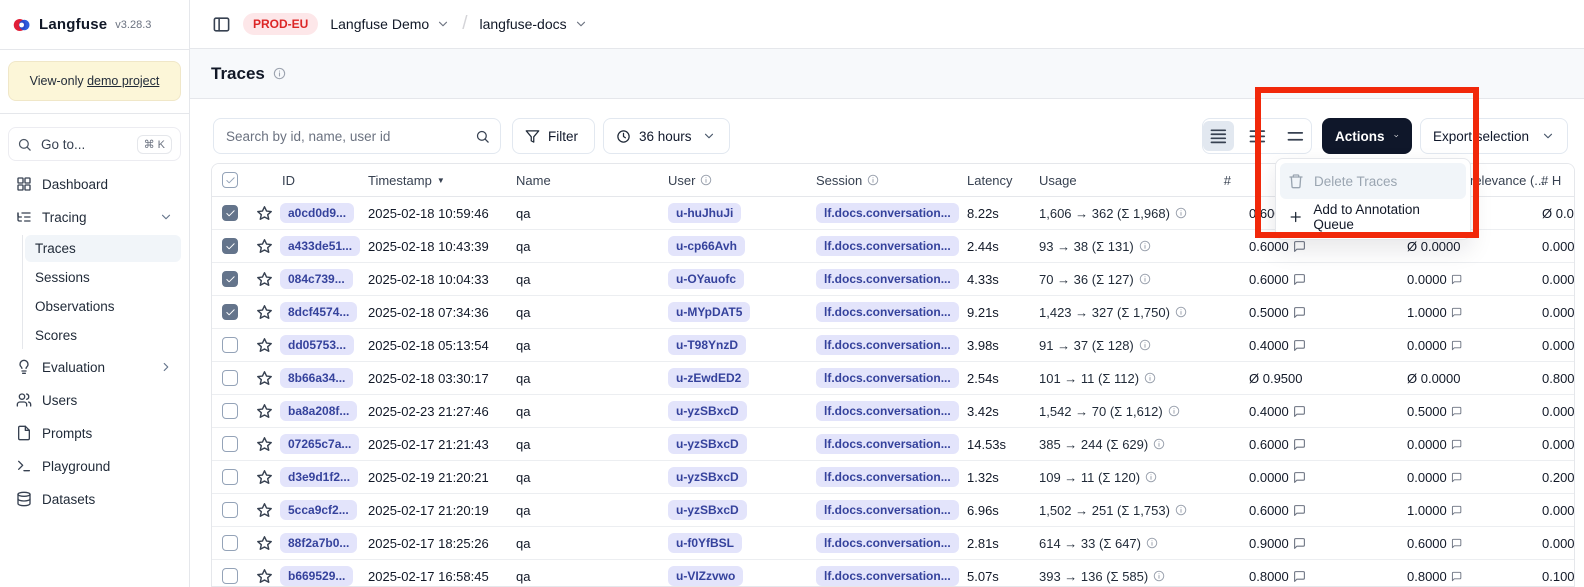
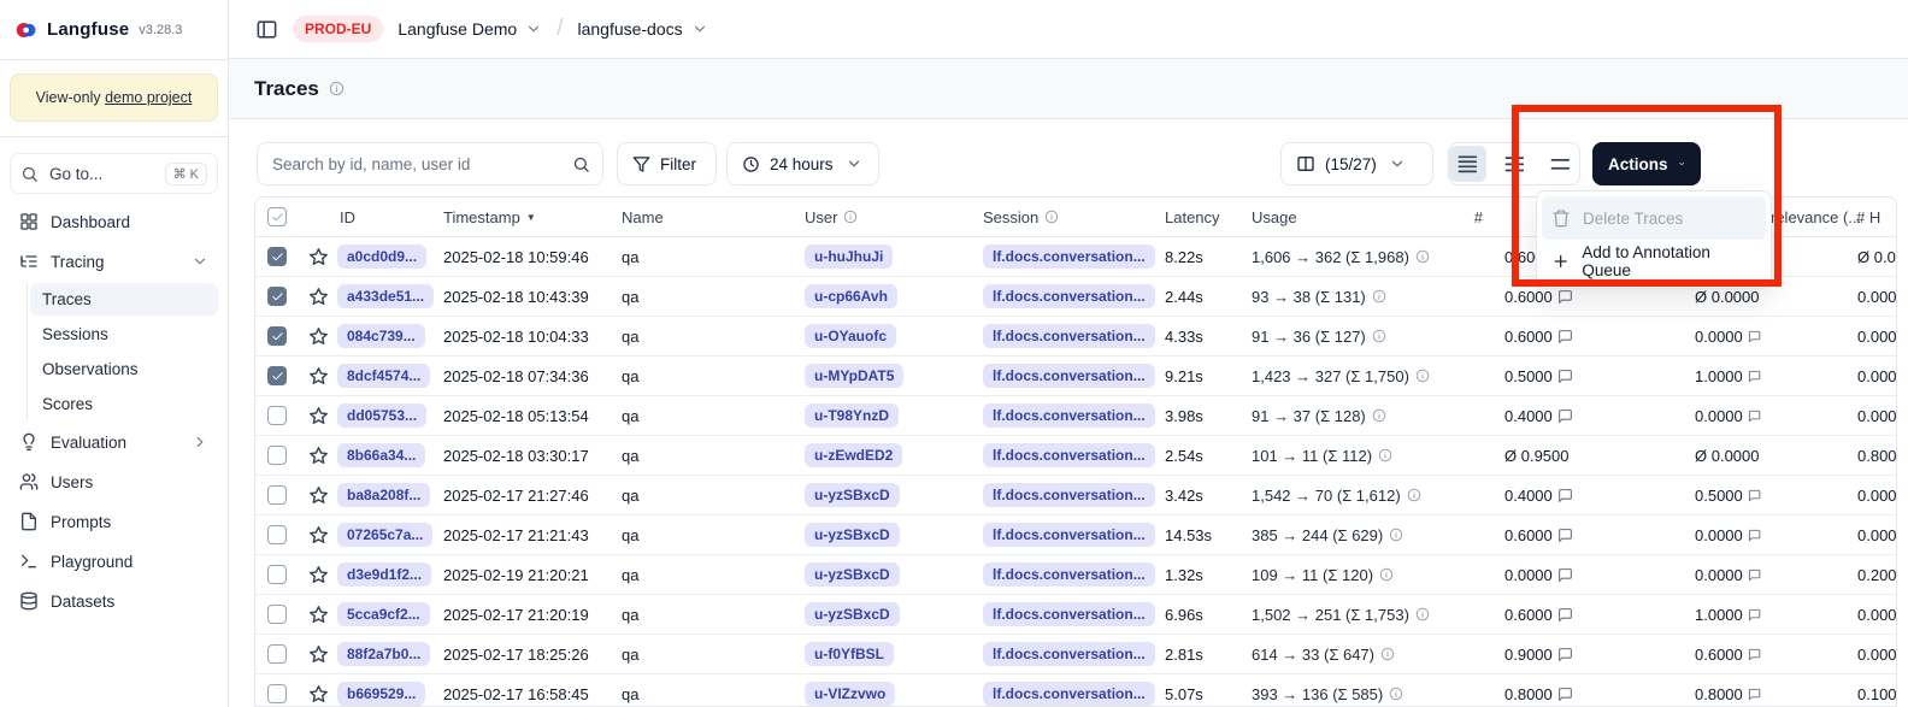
  Langfuse
  v3.28.3
  View-only demo project
  Go to...
  ⌘ K
  Dashboard
  Tracing
  Traces
  Sessions
  Observations
  Scores
  Evaluation
  Users
  Prompts
  Playground
  Datasets
  PROD-EU
  Langfuse Demo
  /
  langfuse-docs
  Traces
  Search by id, name, user id
  Filter
- 36 hours
+ 24 hours
+ (15/27)
  Actions
- Export selection
  ID
  Timestamp
  ▼
  Name
  User
  Session
  Latency
  Usage
  #
  relevance (...
  # H
  a0cd0d9...
  2025-02-18 10:59:46
  qa
  u-huJhuJi
  lf.docs.conversation...
  8.22s
  1,606 → 362 (Σ 1,968)
  a433de51...
  2025-02-18 10:43:39
  qa
  u-cp66Avh
  lf.docs.conversation...
  2.44s
  93 → 38 (Σ 131)
  0.6000
  Ø 0.0000
  0.000
  084c739...
  2025-02-18 10:04:33
  qa
  u-OYauofc
  lf.docs.conversation...
  4.33s
- 70 → 36 (Σ 127)
+ 91 → 36 (Σ 127)
  0.6000
  0.0000
  0.000
  8dcf4574...
  2025-02-18 07:34:36
  qa
  u-MYpDAT5
  lf.docs.conversation...
  9.21s
  1,423 → 327 (Σ 1,750)
  0.5000
  1.0000
  0.000
  dd05753...
  2025-02-18 05:13:54
  qa
  u-T98YnzD
  lf.docs.conversation...
  3.98s
  91 → 37 (Σ 128)
  0.4000
  0.0000
  0.000
  8b66a34...
  2025-02-18 03:30:17
  qa
  u-zEwdED2
  lf.docs.conversation...
  2.54s
  101 → 11 (Σ 112)
  Ø 0.9500
  Ø 0.0000
  0.800
  ba8a208f...
- 2025-02-23 21:27:46
+ 2025-02-17 21:27:46
  qa
  u-yzSBxcD
  lf.docs.conversation...
  3.42s
  1,542 → 70 (Σ 1,612)
  0.4000
  0.5000
  0.000
  07265c7a...
  2025-02-17 21:21:43
  qa
  u-yzSBxcD
  lf.docs.conversation...
  14.53s
  385 → 244 (Σ 629)
  0.6000
  0.0000
  0.000
  d3e9d1f2...
  2025-02-19 21:20:21
  qa
  u-yzSBxcD
  lf.docs.conversation...
  1.32s
  109 → 11 (Σ 120)
  0.0000
  0.0000
  0.200
  5cca9cf2...
  2025-02-17 21:20:19
  qa
  u-yzSBxcD
  lf.docs.conversation...
  6.96s
  1,502 → 251 (Σ 1,753)
  0.6000
  1.0000
  0.000
  88f2a7b0...
  2025-02-17 18:25:26
  qa
  u-f0YfBSL
  lf.docs.conversation...
  2.81s
  614 → 33 (Σ 647)
  0.9000
  0.6000
  0.000
  b669529...
  2025-02-17 16:58:45
  qa
  u-VIZzvwo
  lf.docs.conversation...
  5.07s
  393 → 136 (Σ 585)
  0.8000
  0.8000
  0.100
  Delete Traces
  Add to Annotation Queue
